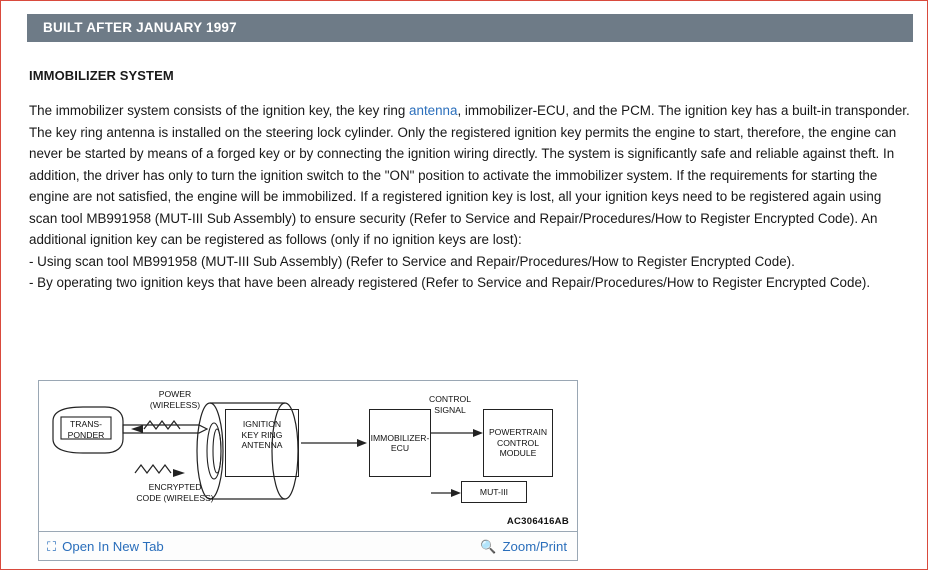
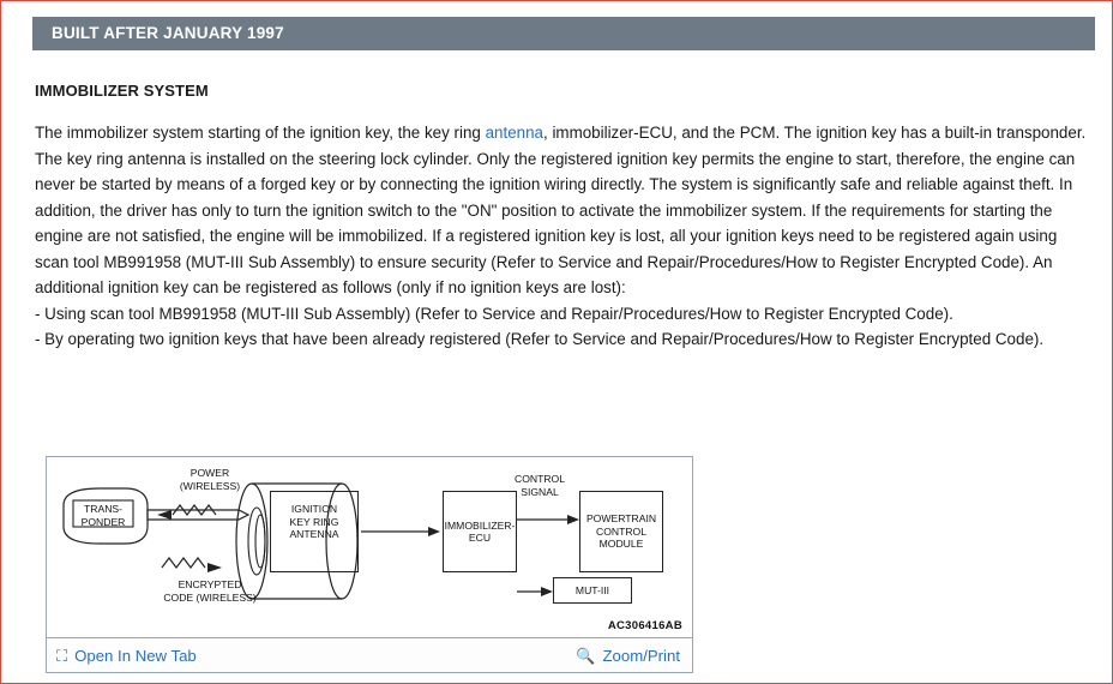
  BUILT AFTER JANUARY 1997
  IMMOBILIZER SYSTEM
- The immobilizer system consists of the ignition key, the key ring antenna, immobilizer-ECU, and the PCM. The ignition key has a built-in transponder. The key ring antenna is installed on the steering lock cylinder. Only the registered ignition key permits the engine to start, therefore, the engine can never be started by means of a forged key or by connecting the ignition wiring directly. The system is significantly safe and reliable against theft. In addition, the driver has only to turn the ignition switch to the "ON" position to activate the immobilizer system. If the requirements for starting the engine are not satisfied, the engine will be immobilized. If a registered ignition key is lost, all your ignition keys need to be registered again using scan tool MB991958 (MUT-III Sub Assembly) to ensure security (Refer to Service and Repair/Procedures/How to Register Encrypted Code). An additional ignition key can be registered as follows (only if no ignition keys are lost):
+ The immobilizer system starting of the ignition key, the key ring antenna, immobilizer-ECU, and the PCM. The ignition key has a built-in transponder. The key ring antenna is installed on the steering lock cylinder. Only the registered ignition key permits the engine to start, therefore, the engine can never be started by means of a forged key or by connecting the ignition wiring directly. The system is significantly safe and reliable against theft. In addition, the driver has only to turn the ignition switch to the "ON" position to activate the immobilizer system. If the requirements for starting the engine are not satisfied, the engine will be immobilized. If a registered ignition key is lost, all your ignition keys need to be registered again using scan tool MB991958 (MUT-III Sub Assembly) to ensure security (Refer to Service and Repair/Procedures/How to Register Encrypted Code). An additional ignition key can be registered as follows (only if no ignition keys are lost):
  - Using scan tool MB991958 (MUT-III Sub Assembly) (Refer to Service and Repair/Procedures/How to Register Encrypted Code).
  - By operating two ignition keys that have been already registered (Refer to Service and Repair/Procedures/How to Register Encrypted Code).
  TRANS-
  PONDER
  POWER
  (WIRELESS)
  ENCRYPTED
  CODE (WIRELESS)
  IGNITION
  KEY RING
  ANTENNA
  CONTROL
  SIGNAL
  IMMOBILIZER-
  ECU
  POWERTRAIN
  CONTROL
  MODULE
  MUT-III
  AC306416AB
  ⛶
  Open In New Tab
  🔍
  Zoom/Print
